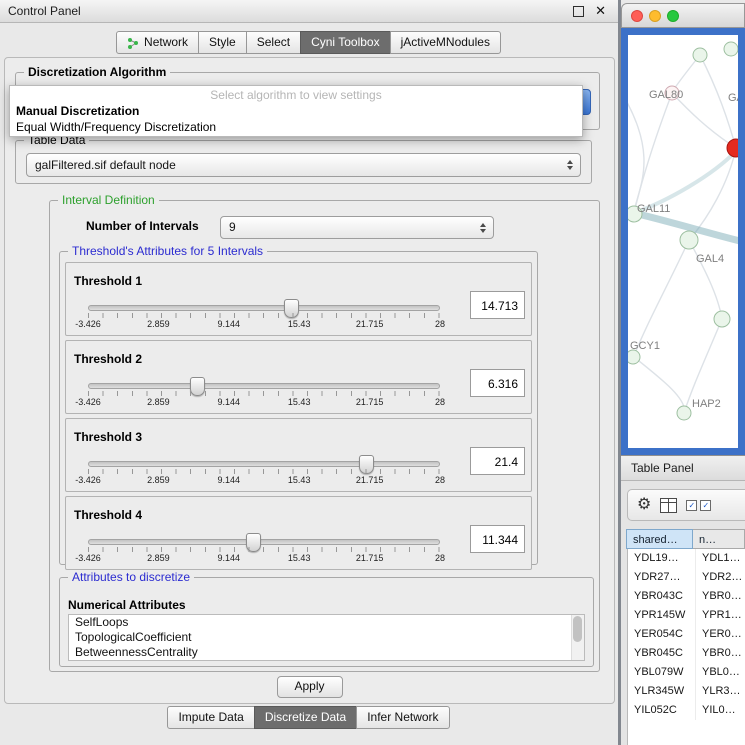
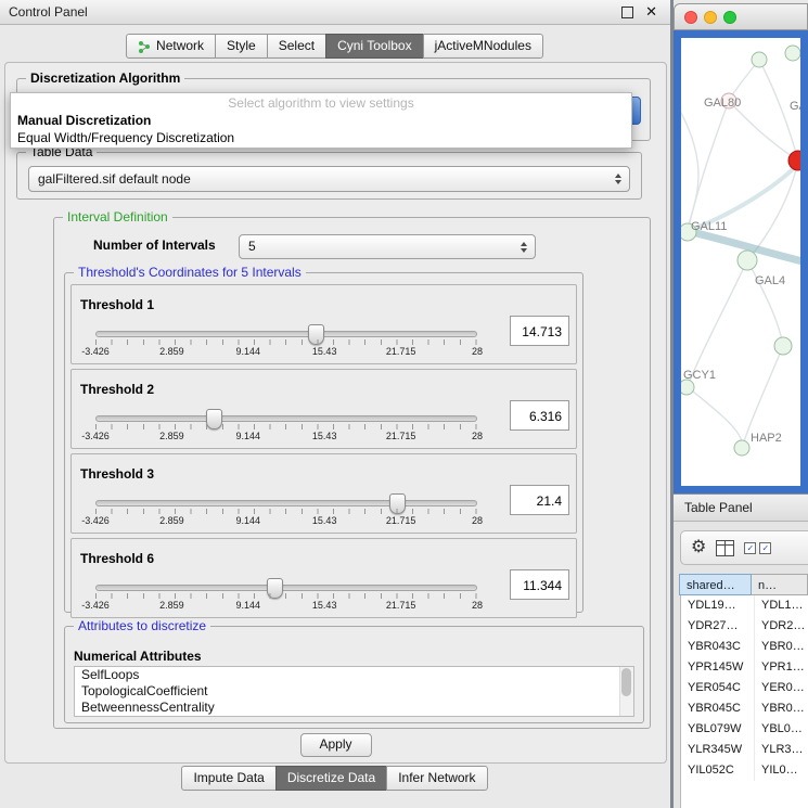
  Control Panel
  ✕
  Network
  Style
  Select
  Cyni Toolbox
  jActiveMNodules
  Discretization Algorithm
  Select algorithm to view settings
  Manual Discretization
  Equal Width/Frequency Discretization
  Table Data
  galFiltered.sif default node
  Interval Definition
  Number of Intervals
- 9
+ 5
- Threshold's Attributes for 5 Intervals
+ Threshold's Coordinates for 5 Intervals
  Threshold 1
  -3.426
  2.859
  9.144
  15.43
  21.715
  28
  14.713
  Threshold 2
  -3.426
  2.859
  9.144
  15.43
  21.715
  28
  6.316
  Threshold 3
  -3.426
  2.859
  9.144
  15.43
  21.715
  28
  21.4
- Threshold 4
+ Threshold 6
  -3.426
  2.859
  9.144
  15.43
  21.715
  28
  11.344
  Attributes to discretize
  Numerical Attributes
  SelfLoops
  TopologicalCoefficient
  BetweennessCentrality
  Apply
  Impute Data
  Discretize Data
  Infer Network
  GAL80
  GAL11
  GAL4
  GCY1
  HAP2
  Table Panel
  ⚙
  ✓
  ✓
  shared…
  n…
  YDL19…
  YDL1…
  YDR27…
  YDR2…
  YBR043C
  YBR0…
  YPR145W
  YPR1…
  YER054C
  YER0…
  YBR045C
  YBR0…
  YBL079W
  YBL0…
  YLR345W
  YLR3…
  YIL052C
  YIL0…
